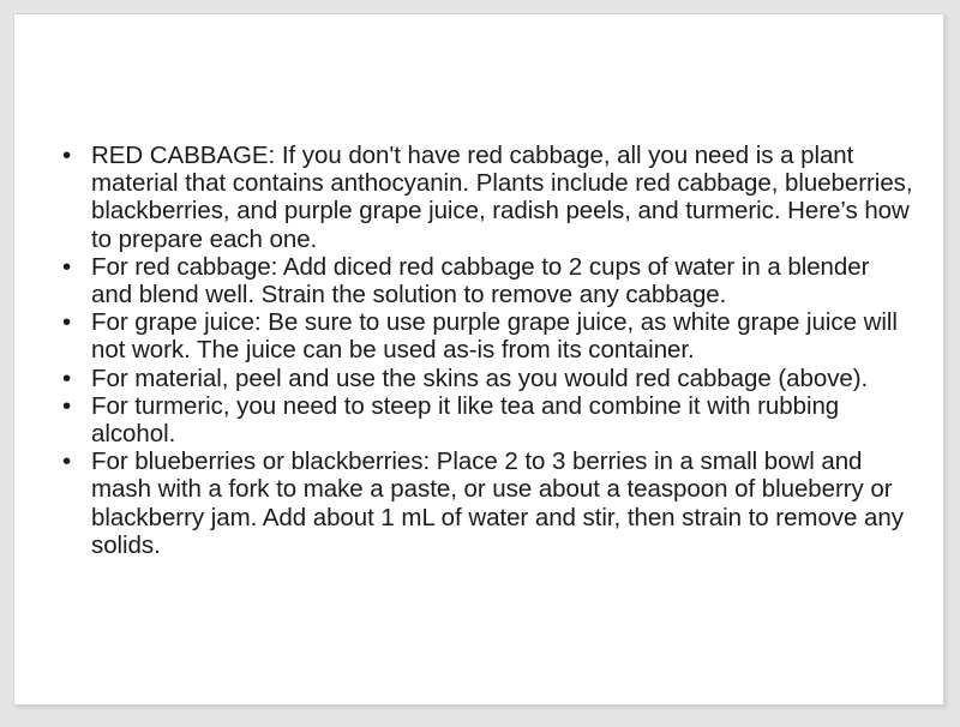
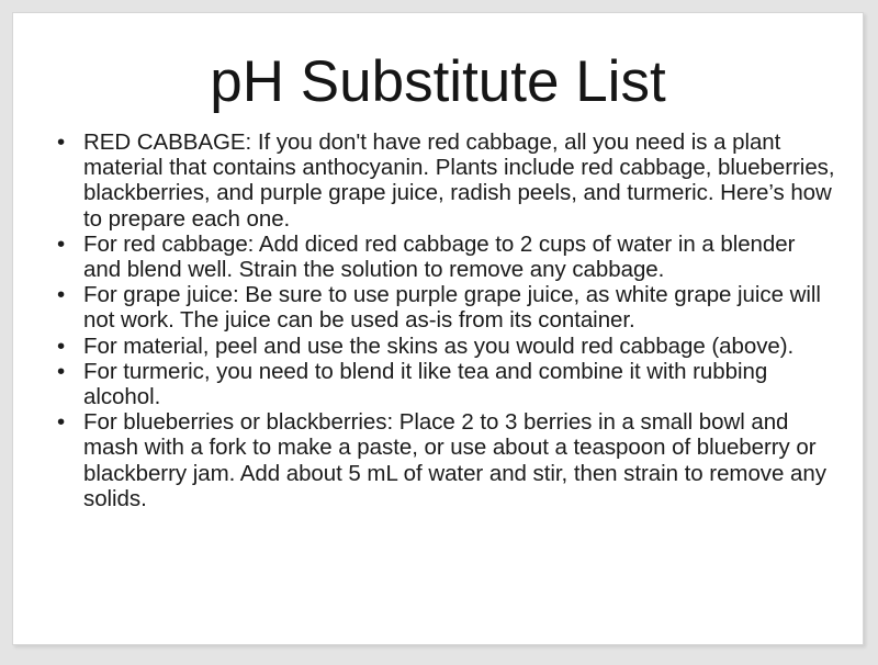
+ pH Substitute List
  •
  RED CABBAGE: If you don't have red cabbage, all you need is a plant material that contains anthocyanin. Plants include red cabbage, blueberries, blackberries, and purple grape juice, radish peels, and turmeric. Here’s how to prepare each one.
  •
  For red cabbage: Add diced red cabbage to 2 cups of water in a blender and blend well. Strain the solution to remove any cabbage.
  •
  For grape juice: Be sure to use purple grape juice, as white grape juice will not work. The juice can be used as-is from its container.
  •
  For material, peel and use the skins as you would red cabbage (above).
  •
- For turmeric, you need to steep it like tea and combine it with rubbing alcohol.
+ For turmeric, you need to blend it like tea and combine it with rubbing alcohol.
  •
- For blueberries or blackberries: Place 2 to 3 berries in a small bowl and mash with a fork to make a paste, or use about a teaspoon of blueberry or blackberry jam. Add about 1 mL of water and stir, then strain to remove any solids.
+ For blueberries or blackberries: Place 2 to 3 berries in a small bowl and mash with a fork to make a paste, or use about a teaspoon of blueberry or blackberry jam. Add about 5 mL of water and stir, then strain to remove any solids.
